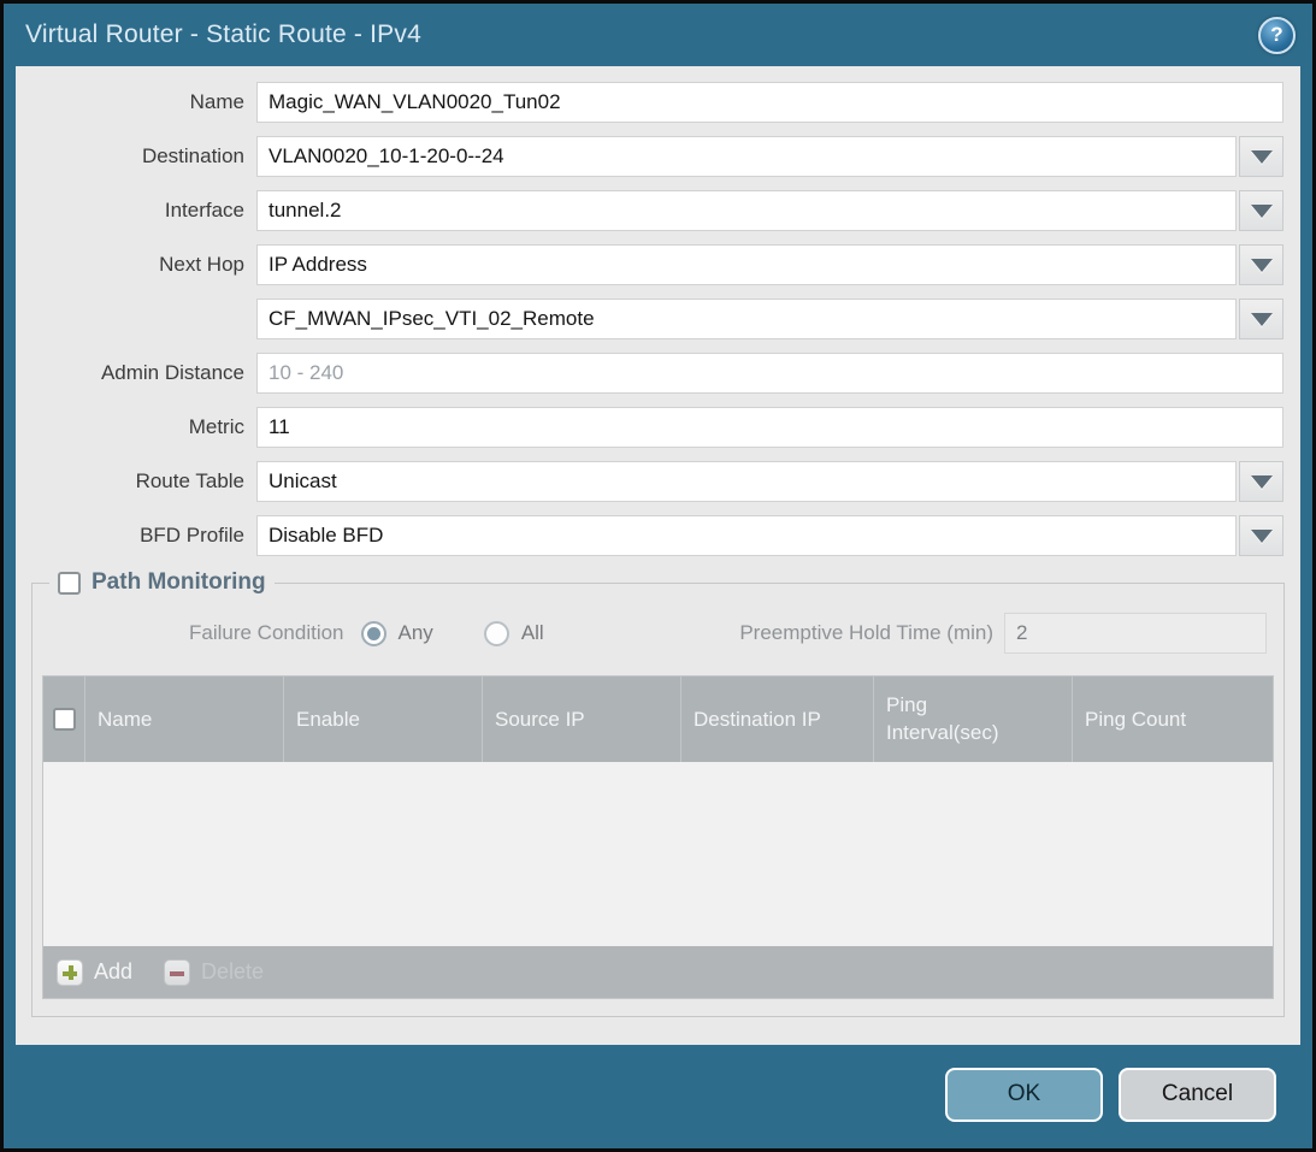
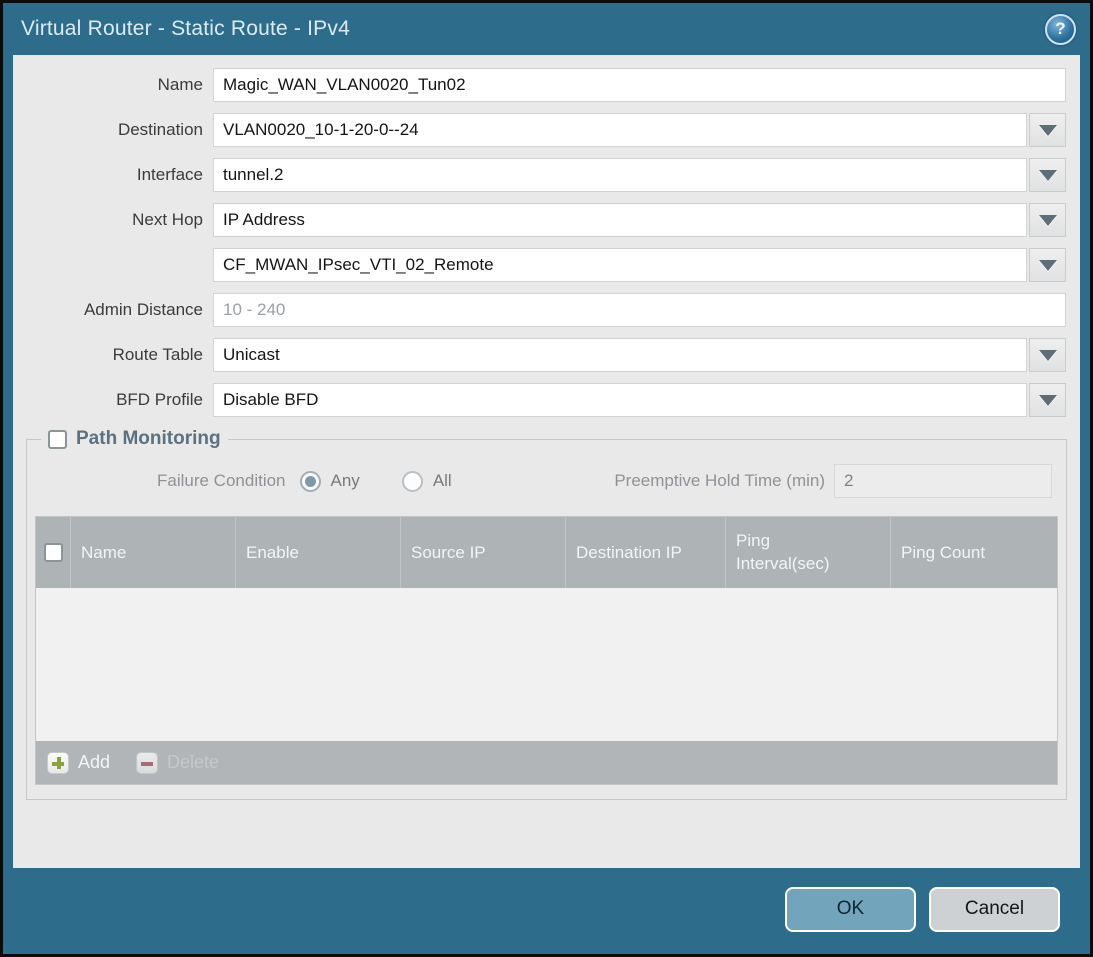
  Virtual Router - Static Route - IPv4
  ?
  Name
  Magic_WAN_VLAN0020_Tun02
  Destination
  VLAN0020_10-1-20-0--24
  Interface
  tunnel.2
  Next Hop
  IP Address
  CF_MWAN_IPsec_VTI_02_Remote
  Admin Distance
  10 - 240
- Metric
- 11
  Route Table
  Unicast
  BFD Profile
  Disable BFD
  Path Monitoring
  Failure Condition
  Any
  All
  Preemptive Hold Time (min)
  2
  Name
  Enable
  Source IP
  Destination IP
  Ping Interval(sec)
  Ping Count
  Add
  OK
  Cancel
